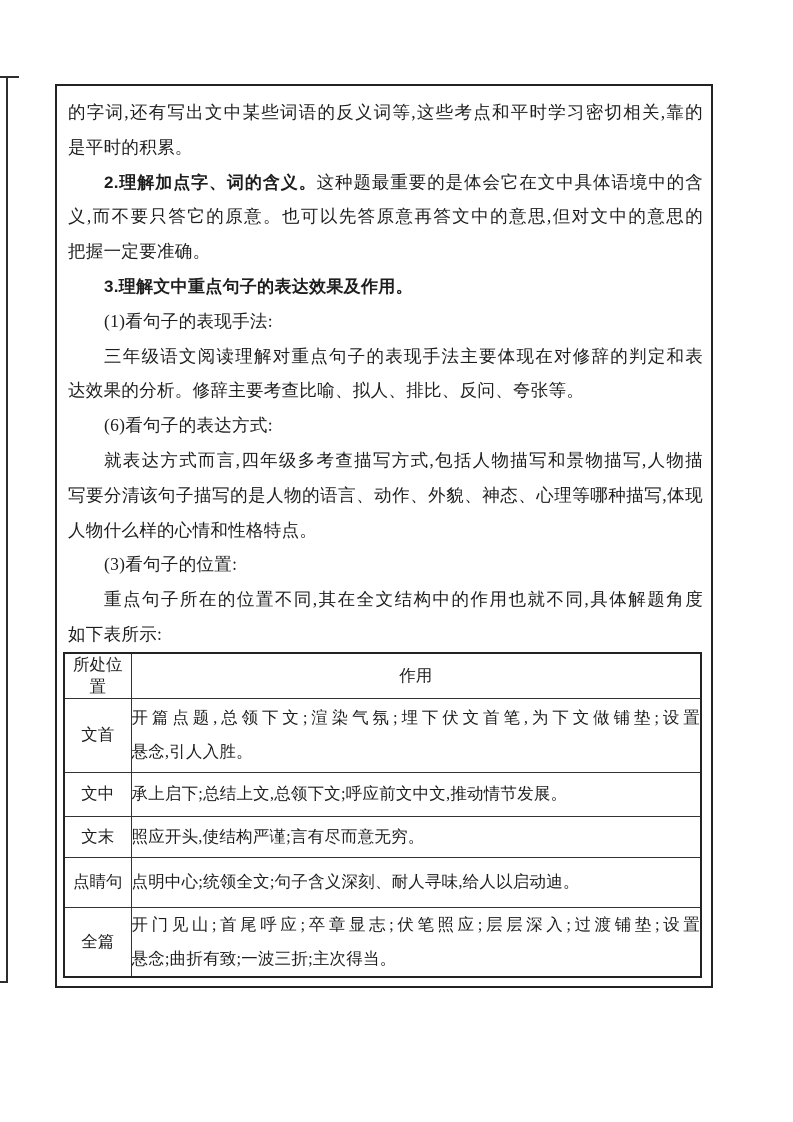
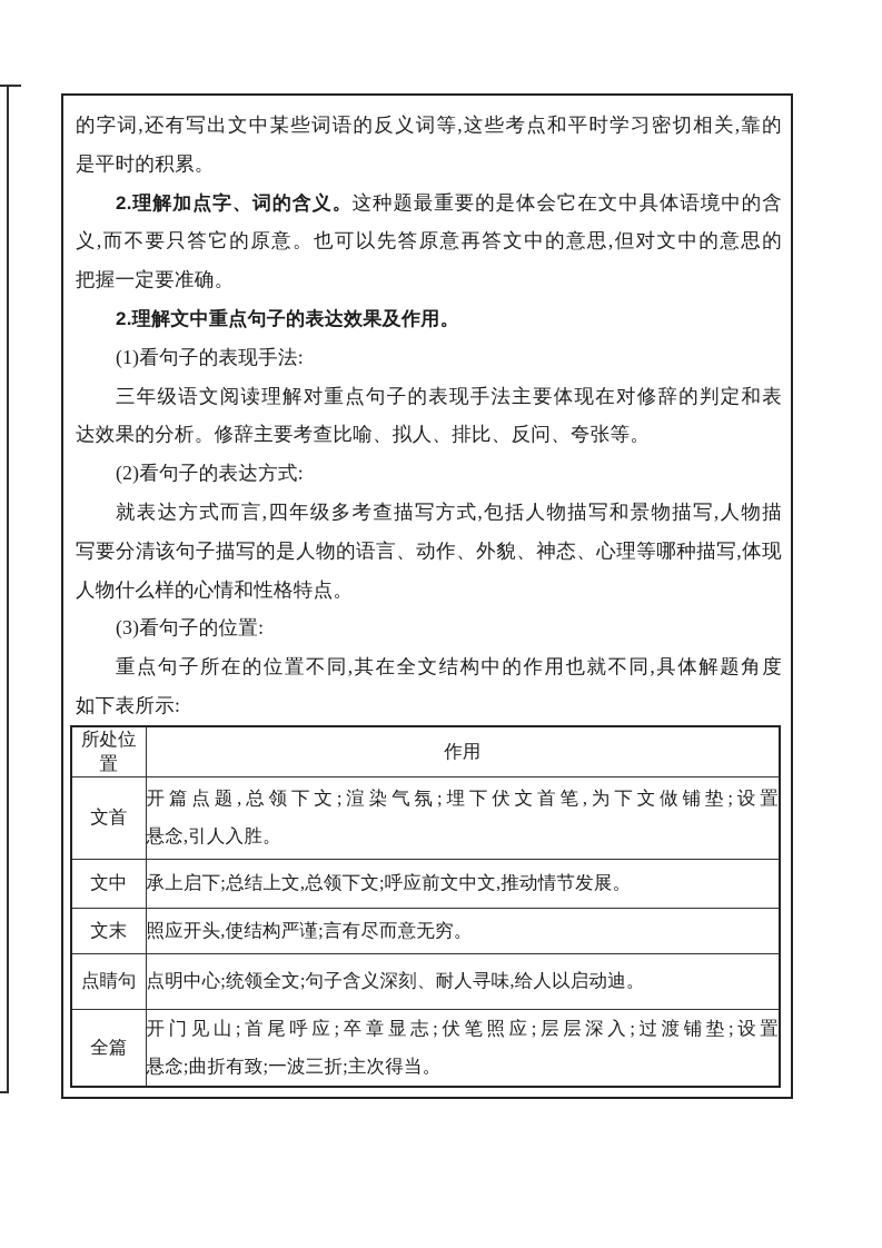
  的字词,还有写出文中某些词语的反义词等,这些考点和平时学习密切相关,靠的
  是平时的积累。
  2.理解加点字、词的含义。这种题最重要的是体会它在文中具体语境中的含
  义,而不要只答它的原意。也可以先答原意再答文中的意思,但对文中的意思的
  把握一定要准确。
- 3.理解文中重点句子的表达效果及作用。
+ 2.理解文中重点句子的表达效果及作用。
  (1)看句子的表现手法:
  三年级语文阅读理解对重点句子的表现手法主要体现在对修辞的判定和表
  达效果的分析。修辞主要考查比喻、拟人、排比、反问、夸张等。
- (6)看句子的表达方式:
+ (2)看句子的表达方式:
  就表达方式而言,四年级多考查描写方式,包括人物描写和景物描写,人物描
  写要分清该句子描写的是人物的语言、动作、外貌、神态、心理等哪种描写,体现
  人物什么样的心情和性格特点。
  (3)看句子的位置:
  重点句子所在的位置不同,其在全文结构中的作用也就不同,具体解题角度
  如下表所示:
  所处位置	作用
  文首	开篇点题,总领下文;渲染气氛;埋下伏文首笔,为下文做铺垫;设置 悬念,引人入胜。
  文中	承上启下;总结上文,总领下文;呼应前文中文,推动情节发展。
  文末	照应开头,使结构严谨;言有尽而意无穷。
  点睛句	点明中心;统领全文;句子含义深刻、耐人寻味,给人以启动迪。
  全篇	开门见山;首尾呼应;卒章显志;伏笔照应;层层深入;过渡铺垫;设置 悬念;曲折有致;一波三折;主次得当。
